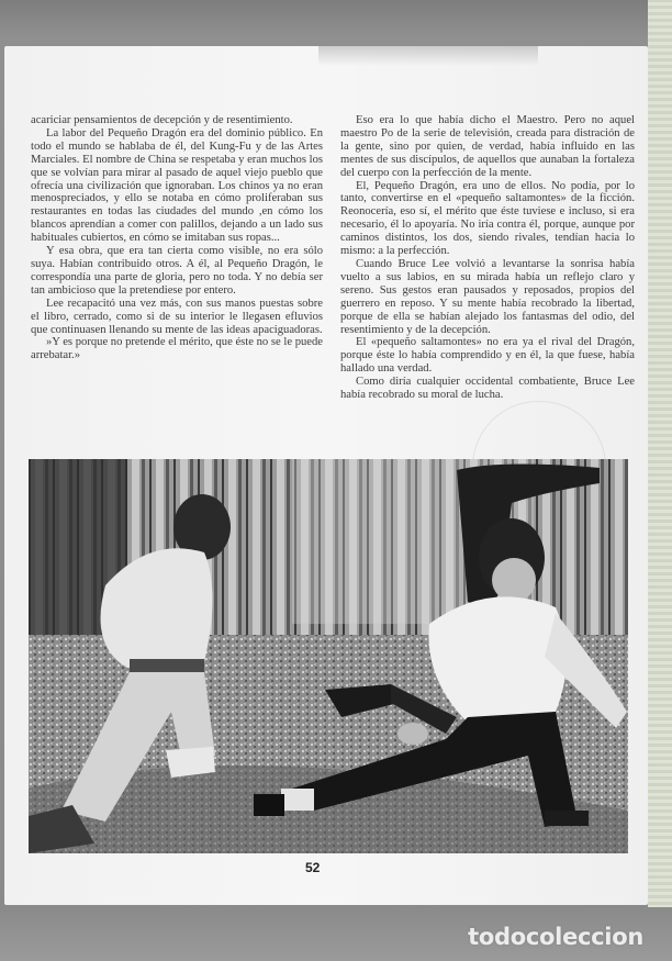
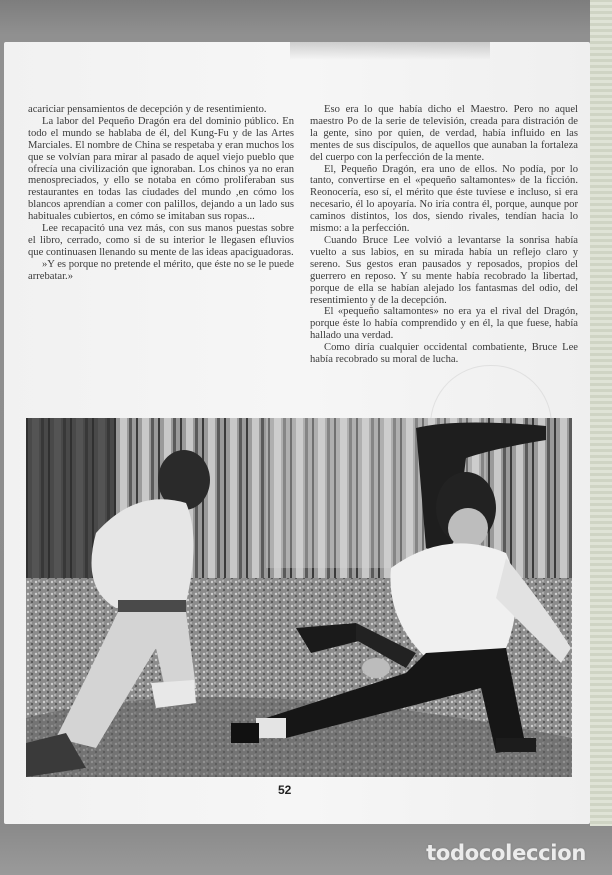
  acariciar pensamientos de decepción y de resentimiento.
  La labor del Pequeño Dragón era del dominio público. En todo el mundo se hablaba de él, del Kung-Fu y de las Artes Marciales. El nombre de China se respetaba y eran muchos los que se volvían para mirar al pasado de aquel viejo pueblo que ofrecía una civilización que ignoraban. Los chinos ya no eran menospreciados, y ello se notaba en cómo proliferaban sus restaurantes en todas las ciudades del mundo ,en cómo los blancos aprendían a comer con palillos, dejando a un lado sus habituales cubiertos, en cómo se imitaban sus ropas...
- Y esa obra, que era tan cierta como visible, no era sólo suya. Habían contribuido otros. A él, al Pequeño Dragón, le correspondía una parte de gloria, pero no toda. Y no debía ser tan ambicioso que la pretendiese por entero.
  Lee recapacitó una vez más, con sus manos puestas sobre el libro, cerrado, como si de su interior le llegasen efluvios que continuasen llenando su mente de las ideas apaciguadoras.
  »Y es porque no pretende el mérito, que éste no se le puede arrebatar.»
  Eso era lo que había dicho el Maestro. Pero no aquel maestro Po de la serie de televisión, creada para distración de la gente, sino por quien, de verdad, había influido en las mentes de sus discípulos, de aquellos que aunaban la fortaleza del cuerpo con la perfección de la mente.
  El, Pequeño Dragón, era uno de ellos. No podía, por lo tanto, convertirse en el «pequeño saltamontes» de la ficción. Reonocería, eso sí, el mérito que éste tuviese e incluso, si era necesario, él lo apoyaría. No iría contra él, porque, aunque por caminos distintos, los dos, siendo rivales, tendían hacia lo mismo: a la perfección.
  Cuando Bruce Lee volvió a levantarse la sonrisa había vuelto a sus labios, en su mirada había un reflejo claro y sereno. Sus gestos eran pausados y reposados, propios del guerrero en reposo. Y su mente había recobrado la libertad, porque de ella se habían alejado los fantasmas del odio, del resentimiento y de la decepción.
  El «pequeño saltamontes» no era ya el rival del Dragón, porque éste lo había comprendido y en él, la que fuese, había hallado una verdad.
  Como diría cualquier occidental combatiente, Bruce Lee había recobrado su moral de lucha.
  52
  todocoleccion
